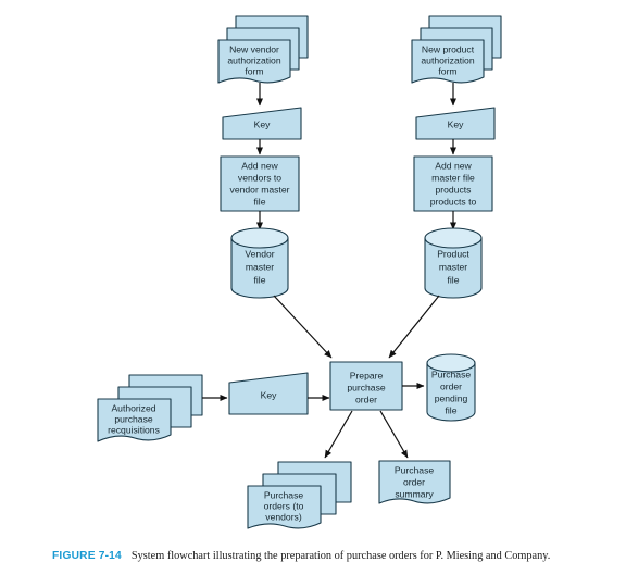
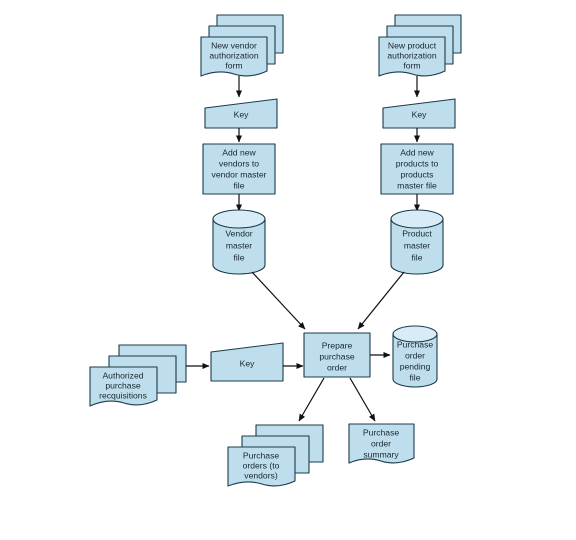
  New vendor
  authorization
  form
  Key
  Add new
  vendors to
  vendor master
  file
  Vendor
  master
  file
  New product
  authorization
  form
  Key
  Add new
- master file
+ products to
  products
- products to
+ master file
  Product
  master
  file
  Authorized
  purchase
  recquisitions
  Key
  Prepare
  purchase
  order
  Purchase
  order
  pending
  file
  Purchase
  orders (to
  vendors)
  Purchase
  order
  summary
- FIGURE 7-14 System flowchart illustrating the preparation of purchase orders for P. Miesing and Company.
